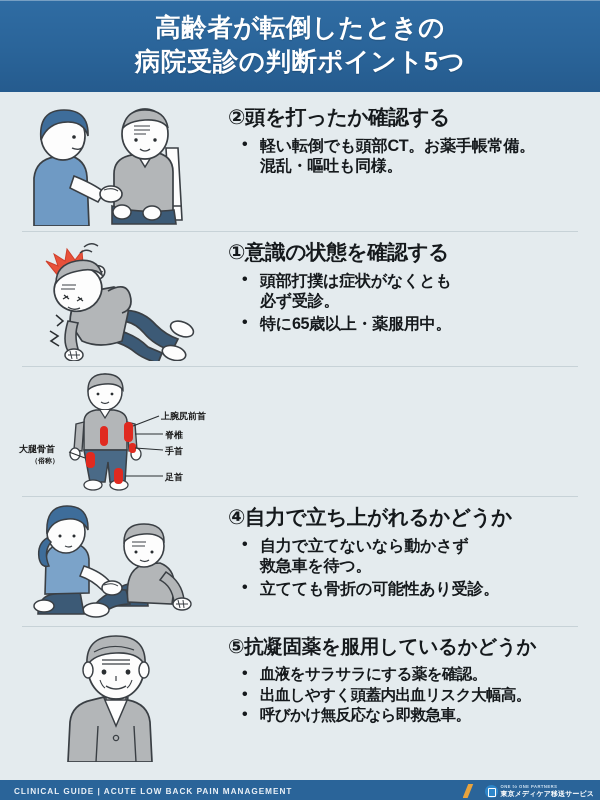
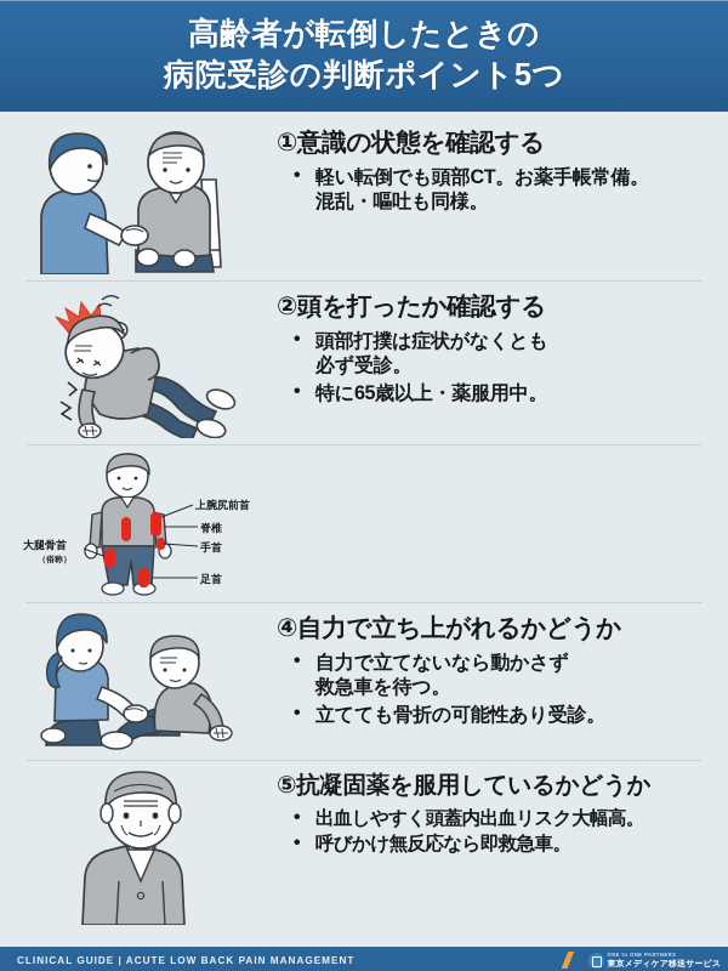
  高齢者が転倒したときの
  病院受診の判断ポイント5つ
- ②頭を打ったか確認する
+ ①意識の状態を確認する
  軽い転倒でも頭部CT。お薬手帳常備。
  混乱・嘔吐も同様。
- ①意識の状態を確認する
+ ②頭を打ったか確認する
  頭部打撲は症状がなくとも
  必ず受診。
  特に65歳以上・薬服用中。
  上腕尻前首
  脊椎
  手首
  足首
  大腿骨首
  ④自力で立ち上がれるかどうか
  自力で立てないなら動かさず
  救急車を待つ。
  立てても骨折の可能性あり受診。
  ⑤抗凝固薬を服用しているかどうか
- 血液をサラサラにする薬を確認。
  出血しやすく頭蓋内出血リスク大幅高。
  呼びかけ無反応なら即救急車。
  CLINICAL GUIDE | ACUTE LOW BACK PAIN MANAGEMENT
  東京メディケア移送サービス
